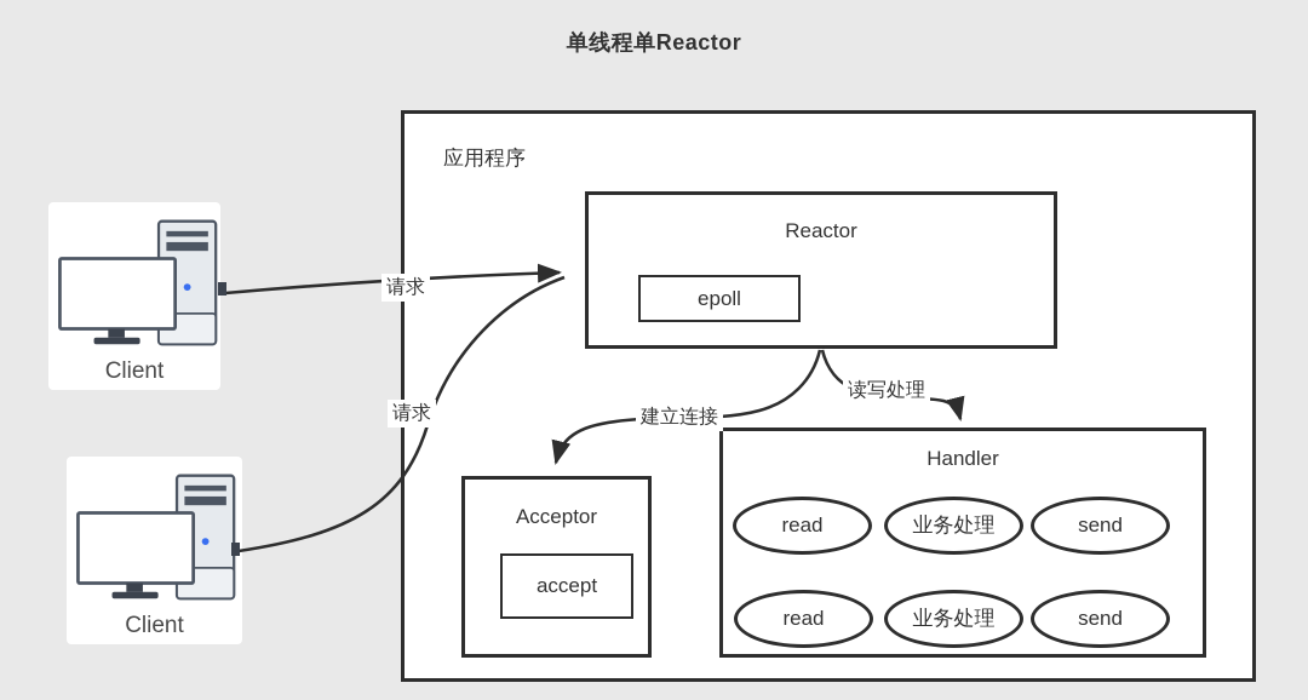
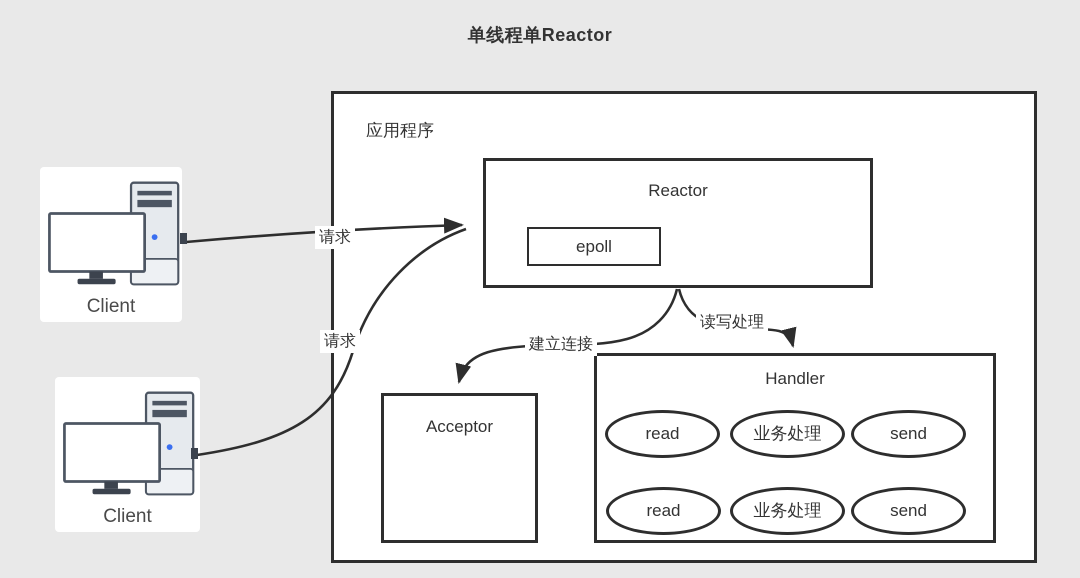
  单线程单Reactor
  应用程序
  Reactor
  epoll
  Acceptor
- accept
  Handler
  read
  业务处理
  send
  read
  业务处理
  send
  Client
  Client
  请求
  请求
  建立连接
  读写处理
